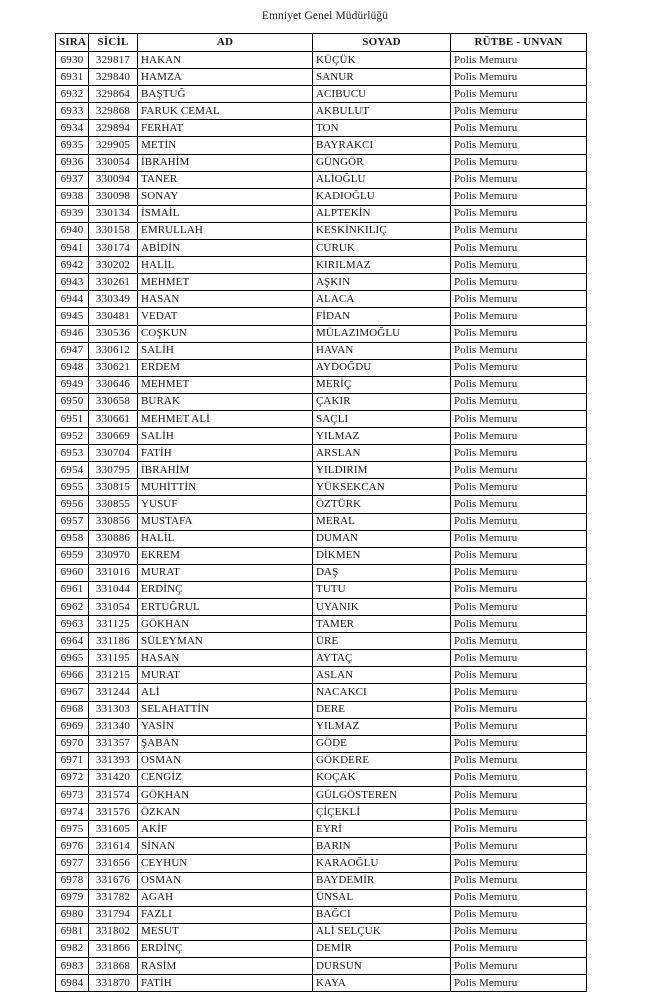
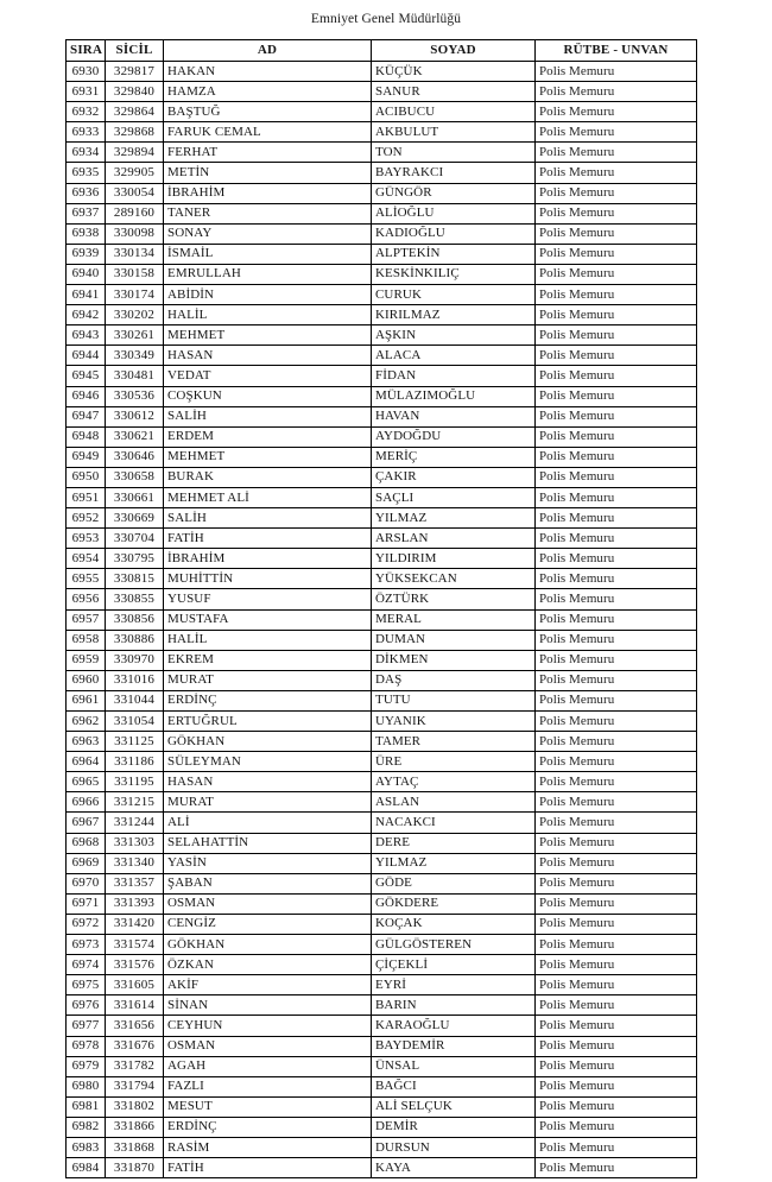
  Emniyet Genel Müdürlüğü
  SIRA	SİCİL	AD	SOYAD	RÜTBE - UNVAN
  6930	329817	HAKAN	KÜÇÜK	Polis Memuru
  6931	329840	HAMZA	SANUR	Polis Memuru
  6932	329864	BAŞTUĞ	ACIBUCU	Polis Memuru
  6933	329868	FARUK CEMAL	AKBULUT	Polis Memuru
  6934	329894	FERHAT	TON	Polis Memuru
  6935	329905	METİN	BAYRAKCI	Polis Memuru
  6936	330054	İBRAHİM	GÜNGÖR	Polis Memuru
- 6937	330094	TANER	ALİOĞLU	Polis Memuru
+ 6937	289160	TANER	ALİOĞLU	Polis Memuru
  6938	330098	SONAY	KADIOĞLU	Polis Memuru
  6939	330134	İSMAİL	ALPTEKİN	Polis Memuru
  6940	330158	EMRULLAH	KESKİNKILIÇ	Polis Memuru
  6941	330174	ABİDİN	CURUK	Polis Memuru
  6942	330202	HALİL	KIRILMAZ	Polis Memuru
  6943	330261	MEHMET	AŞKIN	Polis Memuru
  6944	330349	HASAN	ALACA	Polis Memuru
  6945	330481	VEDAT	FİDAN	Polis Memuru
  6946	330536	COŞKUN	MÜLAZIMOĞLU	Polis Memuru
  6947	330612	SALİH	HAVAN	Polis Memuru
  6948	330621	ERDEM	AYDOĞDU	Polis Memuru
  6949	330646	MEHMET	MERİÇ	Polis Memuru
  6950	330658	BURAK	ÇAKIR	Polis Memuru
  6951	330661	MEHMET ALİ	SAÇLI	Polis Memuru
  6952	330669	SALİH	YILMAZ	Polis Memuru
  6953	330704	FATİH	ARSLAN	Polis Memuru
  6954	330795	İBRAHİM	YILDIRIM	Polis Memuru
  6955	330815	MUHİTTİN	YÜKSEKCAN	Polis Memuru
  6956	330855	YUSUF	ÖZTÜRK	Polis Memuru
  6957	330856	MUSTAFA	MERAL	Polis Memuru
  6958	330886	HALİL	DUMAN	Polis Memuru
  6959	330970	EKREM	DİKMEN	Polis Memuru
  6960	331016	MURAT	DAŞ	Polis Memuru
  6961	331044	ERDİNÇ	TUTU	Polis Memuru
  6962	331054	ERTUĞRUL	UYANIK	Polis Memuru
  6963	331125	GÖKHAN	TAMER	Polis Memuru
  6964	331186	SÜLEYMAN	ÜRE	Polis Memuru
  6965	331195	HASAN	AYTAÇ	Polis Memuru
  6966	331215	MURAT	ASLAN	Polis Memuru
  6967	331244	ALİ	NACAKCI	Polis Memuru
  6968	331303	SELAHATTİN	DERE	Polis Memuru
  6969	331340	YASİN	YILMAZ	Polis Memuru
  6970	331357	ŞABAN	GÖDE	Polis Memuru
  6971	331393	OSMAN	GÖKDERE	Polis Memuru
  6972	331420	CENGİZ	KOÇAK	Polis Memuru
  6973	331574	GÖKHAN	GÜLGÖSTEREN	Polis Memuru
  6974	331576	ÖZKAN	ÇİÇEKLİ	Polis Memuru
  6975	331605	AKİF	EYRİ	Polis Memuru
  6976	331614	SİNAN	BARIN	Polis Memuru
  6977	331656	CEYHUN	KARAOĞLU	Polis Memuru
  6978	331676	OSMAN	BAYDEMİR	Polis Memuru
  6979	331782	AGAH	ÜNSAL	Polis Memuru
  6980	331794	FAZLI	BAĞCI	Polis Memuru
  6981	331802	MESUT	ALİ SELÇUK	Polis Memuru
  6982	331866	ERDİNÇ	DEMİR	Polis Memuru
  6983	331868	RASİM	DURSUN	Polis Memuru
  6984	331870	FATİH	KAYA	Polis Memuru
